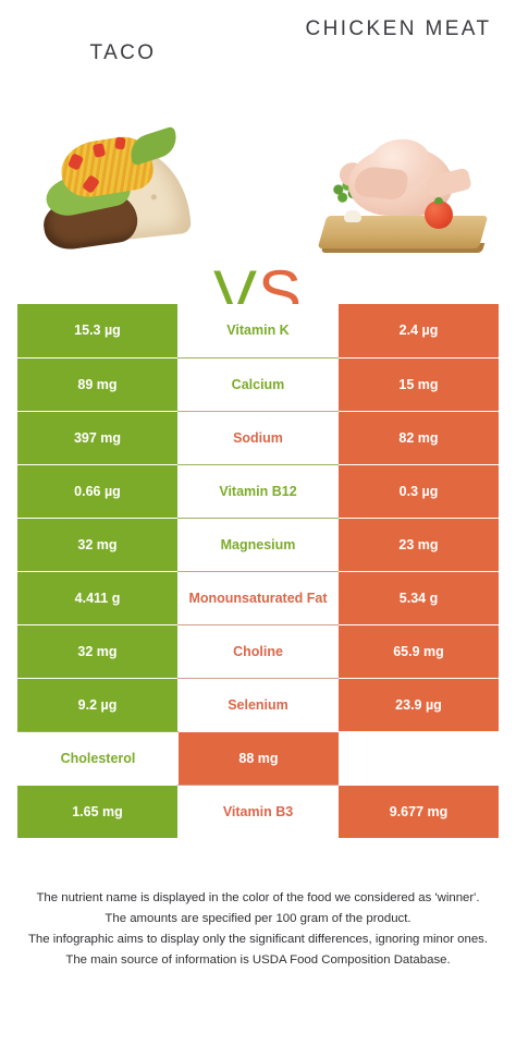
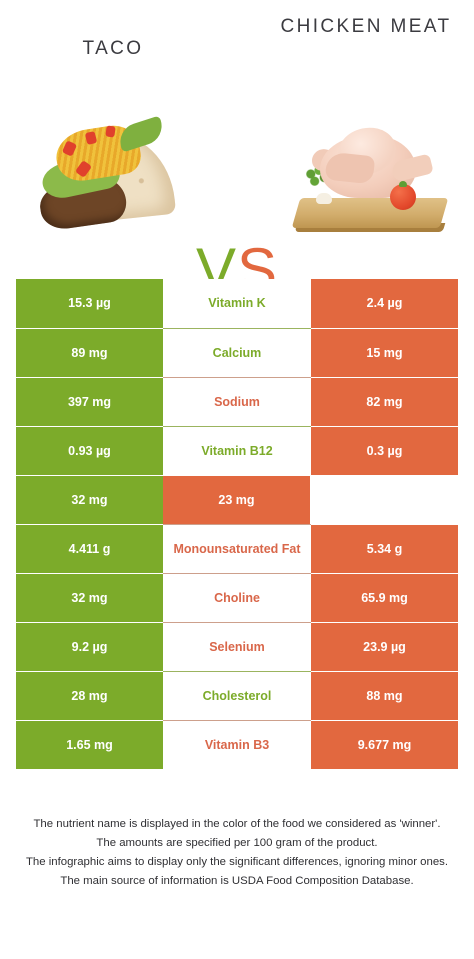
  TACO
  CHICKEN MEAT
  VS
  15.3 µg
  Vitamin K
  2.4 µg
  89 mg
  Calcium
  15 mg
  397 mg
  Sodium
  82 mg
- 0.66 µg
+ 0.93 µg
  Vitamin B12
  0.3 µg
  32 mg
- Magnesium
  23 mg
  4.411 g
  Monounsaturated Fat
  5.34 g
  32 mg
  Choline
  65.9 mg
  9.2 µg
  Selenium
  23.9 µg
+ 28 mg
  Cholesterol
  88 mg
  1.65 mg
  Vitamin B3
  9.677 mg
  The nutrient name is displayed in the color of the food we considered as 'winner'.
  The amounts are specified per 100 gram of the product.
  The infographic aims to display only the significant differences, ignoring minor ones.
  The main source of information is USDA Food Composition Database.
